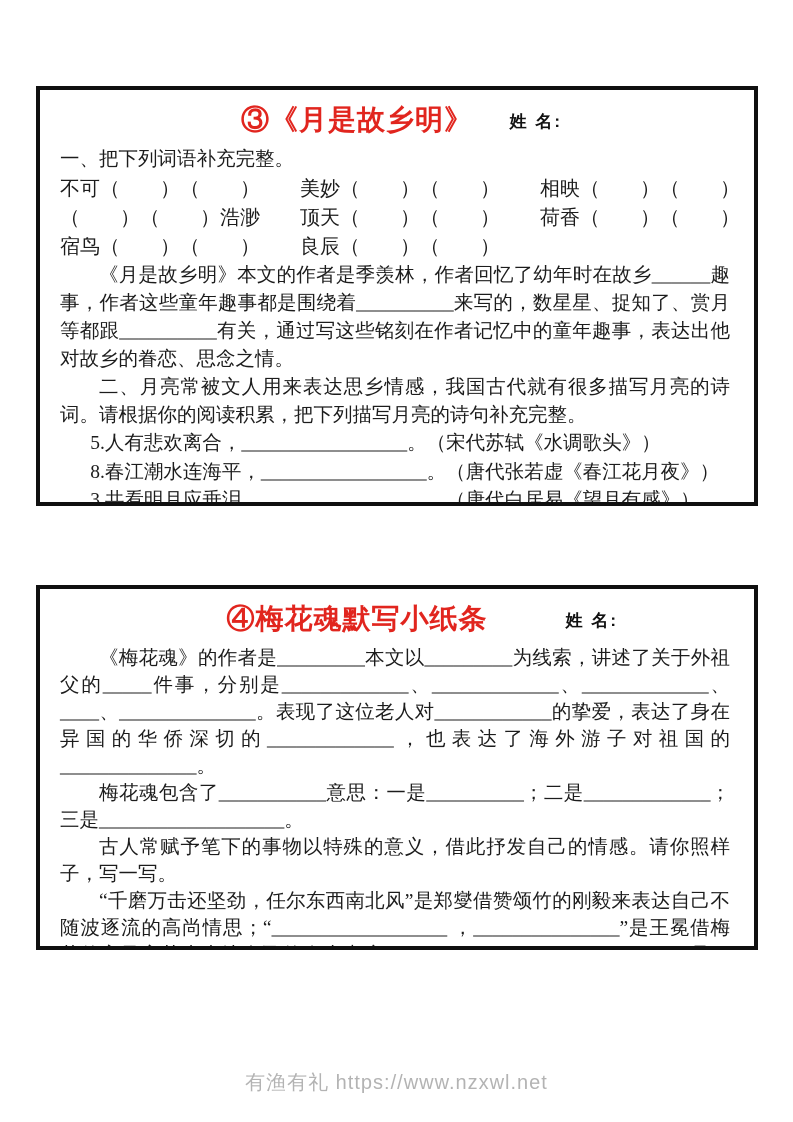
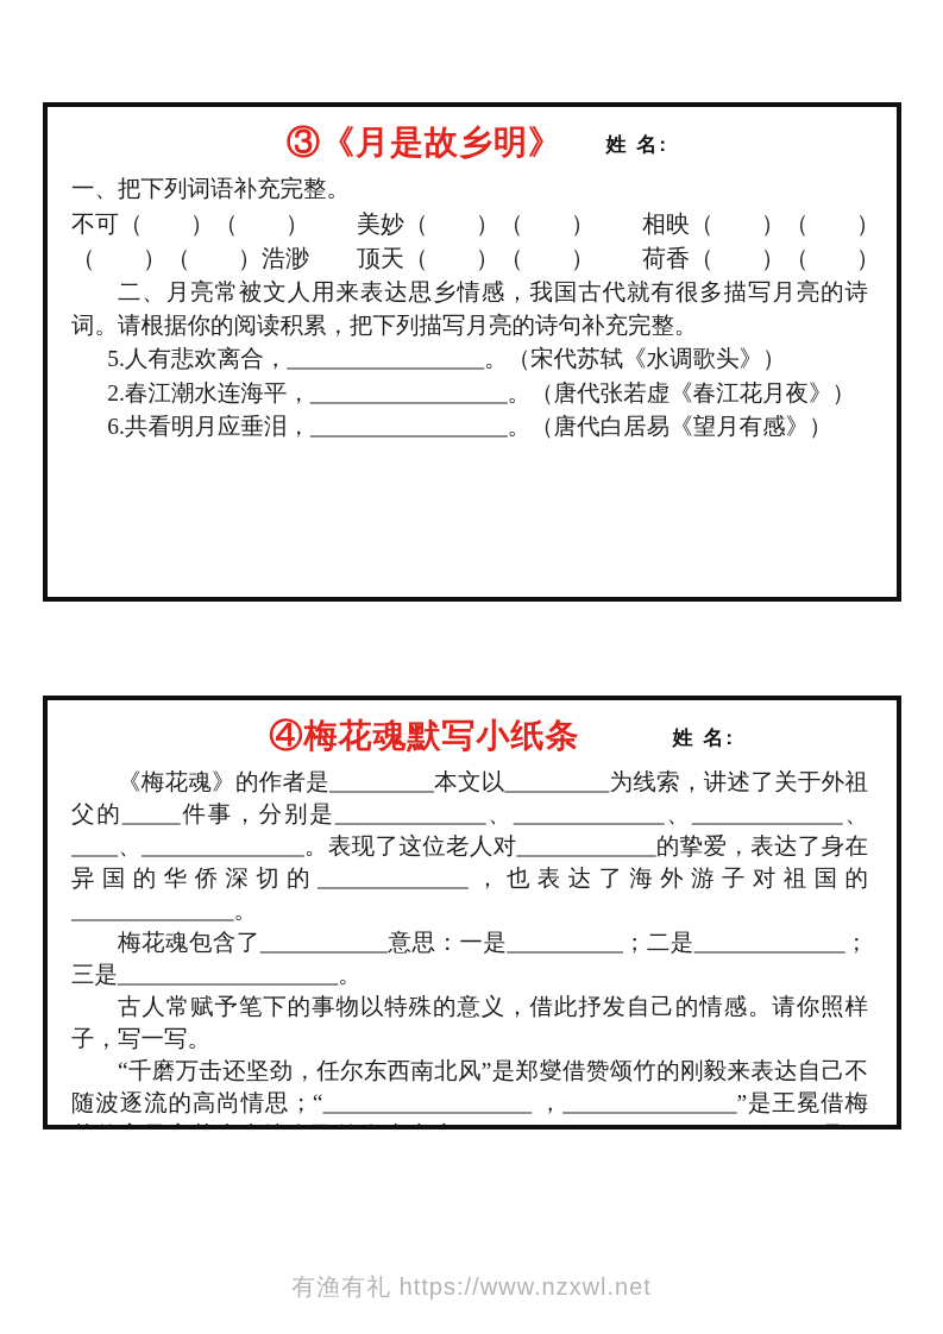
  ③《月是故乡明》
  姓 名:
  一、把下列词语补充完整。
  不可（ ）（ ） 美妙（ ）（ ） 相映（ ）（ ）
  （ ）（ ）浩渺 顶天（ ）（ ） 荷香（ ）（ ）
- 宿鸟（ ）（ ） 良辰（ ）（ ）
- 《月是故乡明》本文的作者是季羡林，作者回忆了幼年时在故乡______趣事，作者这些童年趣事都是围绕着__________来写的，数星星、捉知了、赏月等都跟__________有关，通过写这些铭刻在作者记忆中的童年趣事，表达出他对故乡的眷恋、思念之情。
  二、月亮常被文人用来表达思乡情感，我国古代就有很多描写月亮的诗词。请根据你的阅读积累，把下列描写月亮的诗句补充完整。
  5.人有悲欢离合，_________________。（宋代苏轼《水调歌头》）
- 8.春江潮水连海平，_________________。（唐代张若虚《春江花月夜》）
+ 2.春江潮水连海平，_________________。（唐代张若虚《春江花月夜》）
- 3.共看明月应垂泪，_________________。（唐代白居易《望月有感》）
+ 6.共看明月应垂泪，_________________。（唐代白居易《望月有感》）
  ④梅花魂默写小纸条
  姓 名:
  《梅花魂》的作者是_________本文以_________为线索，讲述了关于外祖父的_____件事，分别是_____________、_____________、_____________、____、______________。表现了这位老人对____________的挚爱，表达了身在异国的华侨深切的_____________，也表达了海外游子对祖国的______________。
  梅花魂包含了___________意思：一是__________；二是_____________；三是___________________。
  古人常赋予笔下的事物以特殊的意义，借此抒发自己的情感。请你照样子，写一写。
  有渔有礼 https://www.nzxwl.net
